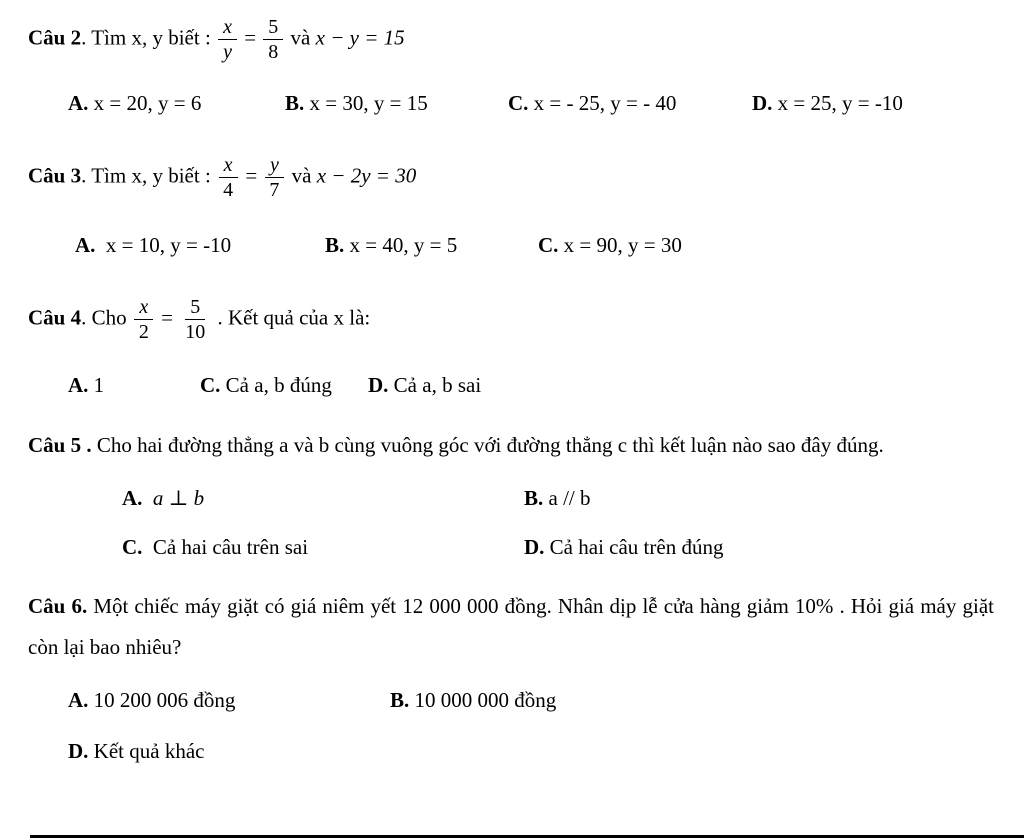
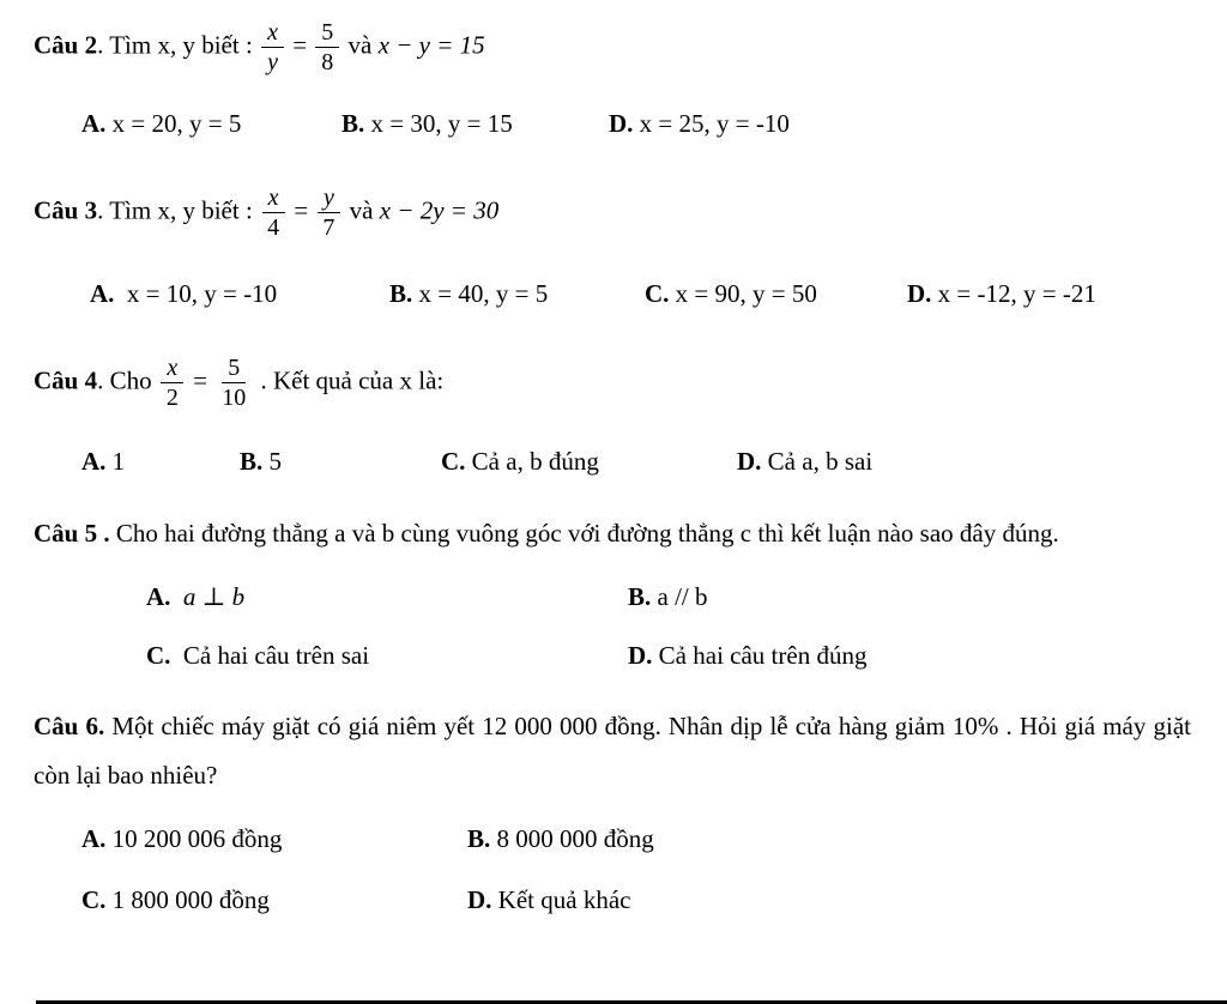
  Câu 2. Tìm x, y biết :
  x
  y
  =
  5
  8
  và x − y = 15
- A. x = 20, y = 6
+ A. x = 20, y = 5
  B. x = 30, y = 15
- C. x = - 25, y = - 40
  D. x = 25, y = -10
  Câu 3. Tìm x, y biết :
  x
  4
  =
  y
  7
  và x − 2y = 30
  A. x = 10, y = -10
  B. x = 40, y = 5
- C. x = 90, y = 30
+ C. x = 90, y = 50
+ D. x = -12, y = -21
  Câu 4. Cho
  x
  2
  =
  5
  10
  . Kết quả của x là:
  A. 1
+ B. 5
  C. Cả a, b đúng
  D. Cả a, b sai
  Câu 5 . Cho hai đường thẳng a và b cùng vuông góc với đường thẳng c thì kết luận nào sao đây đúng.
  A. a ⊥ b
  B. a // b
  C. Cả hai câu trên sai
  D. Cả hai câu trên đúng
  Câu 6. Một chiếc máy giặt có giá niêm yết 12 000 000 đồng. Nhân dịp lễ cửa hàng giảm 10% . Hỏi giá máy giặt còn lại bao nhiêu?
  A. 10 200 006 đồng
- B. 10 000 000 đồng
+ B. 8 000 000 đồng
+ C. 1 800 000 đồng
  D. Kết quả khác
